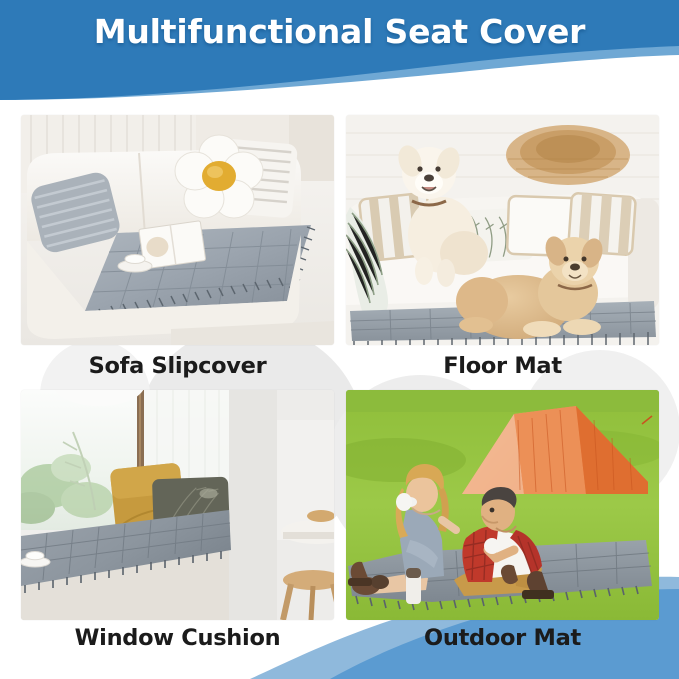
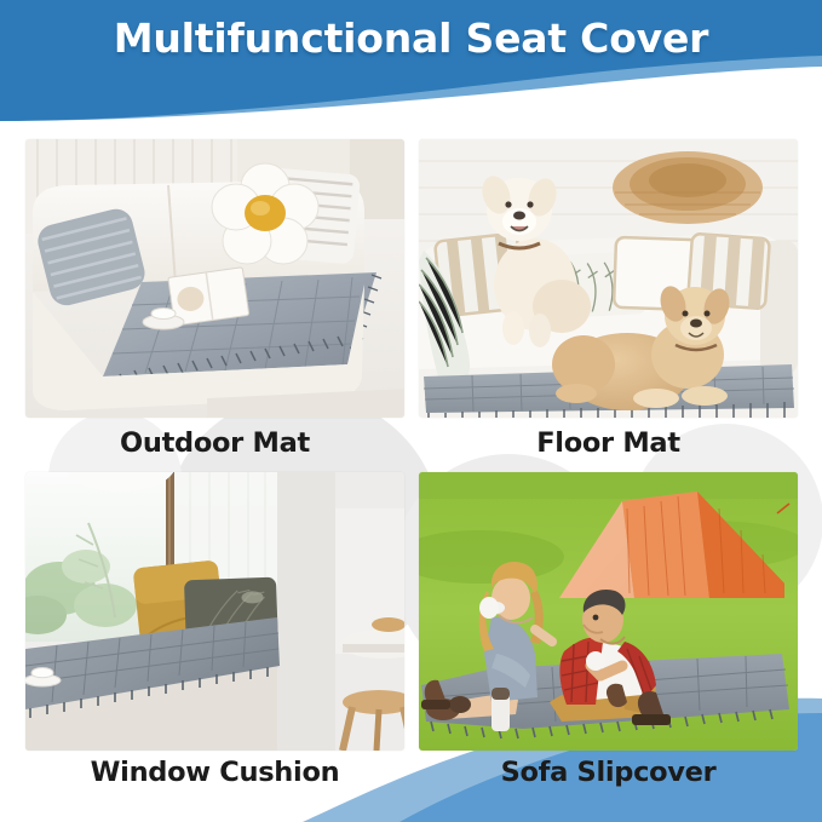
  Multifunctional Seat Cover
- Sofa Slipcover
+ Outdoor Mat
  Floor Mat
  Window Cushion
- Outdoor Mat
+ Sofa Slipcover
